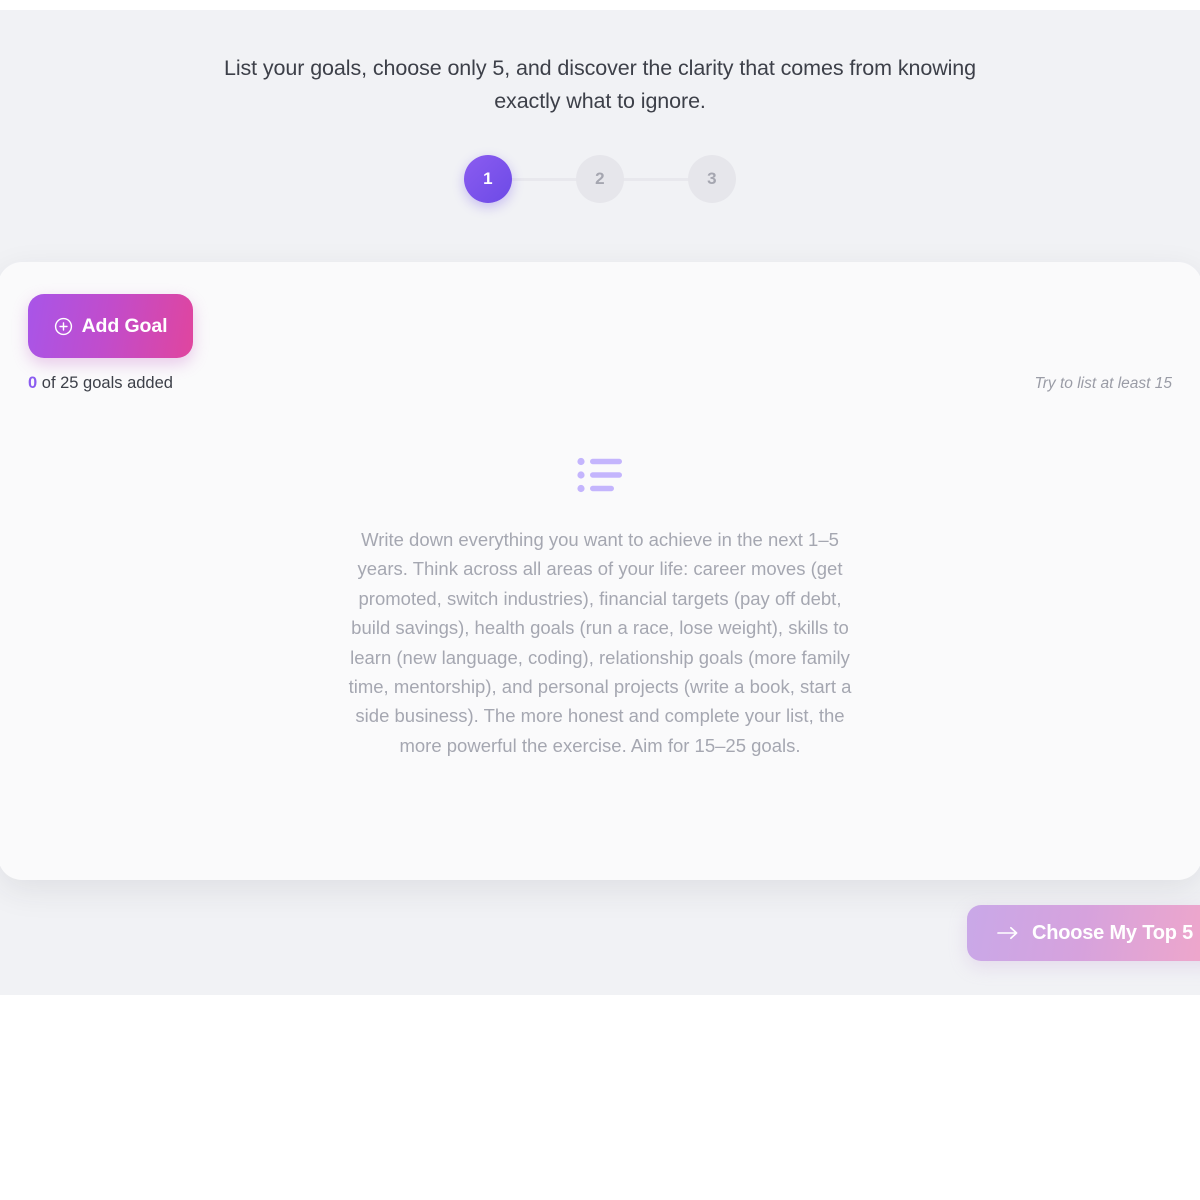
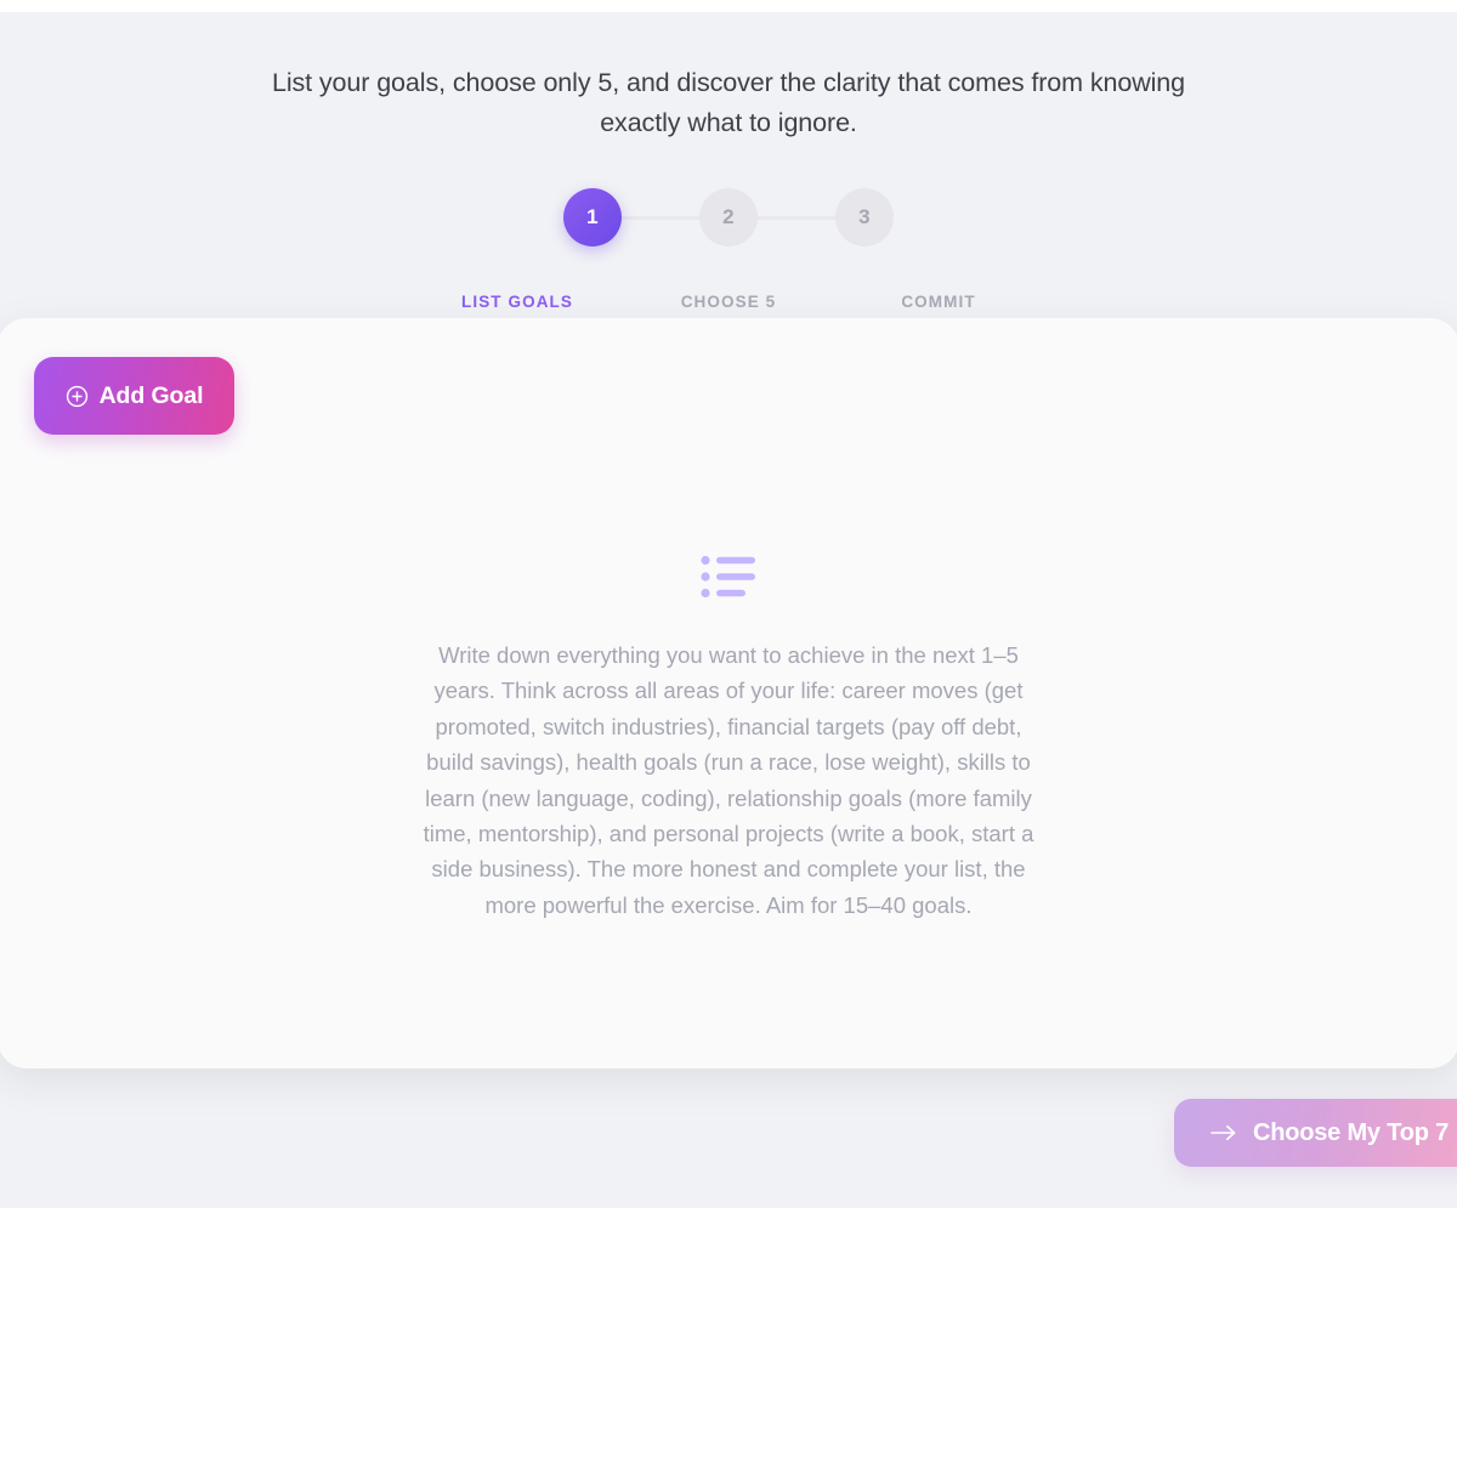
  List your goals, choose only 5, and discover the clarity that comes from knowing exactly what to ignore.
  1
  2
  3
+ LIST GOALS
+ CHOOSE 5
+ COMMIT
  Add Goal
- 0 of 25 goals added
- Try to list at least 15
- Write down everything you want to achieve in the next 1–5 years. Think across all areas of your life: career moves (get promoted, switch industries), financial targets (pay off debt, build savings), health goals (run a race, lose weight), skills to learn (new language, coding), relationship goals (more family time, mentorship), and personal projects (write a book, start a side business). The more honest and complete your list, the more powerful the exercise. Aim for 15–25 goals.
+ Write down everything you want to achieve in the next 1–5 years. Think across all areas of your life: career moves (get promoted, switch industries), financial targets (pay off debt, build savings), health goals (run a race, lose weight), skills to learn (new language, coding), relationship goals (more family time, mentorship), and personal projects (write a book, start a side business). The more honest and complete your list, the more powerful the exercise. Aim for 15–40 goals.
- Choose My Top 5
+ Choose My Top 7
